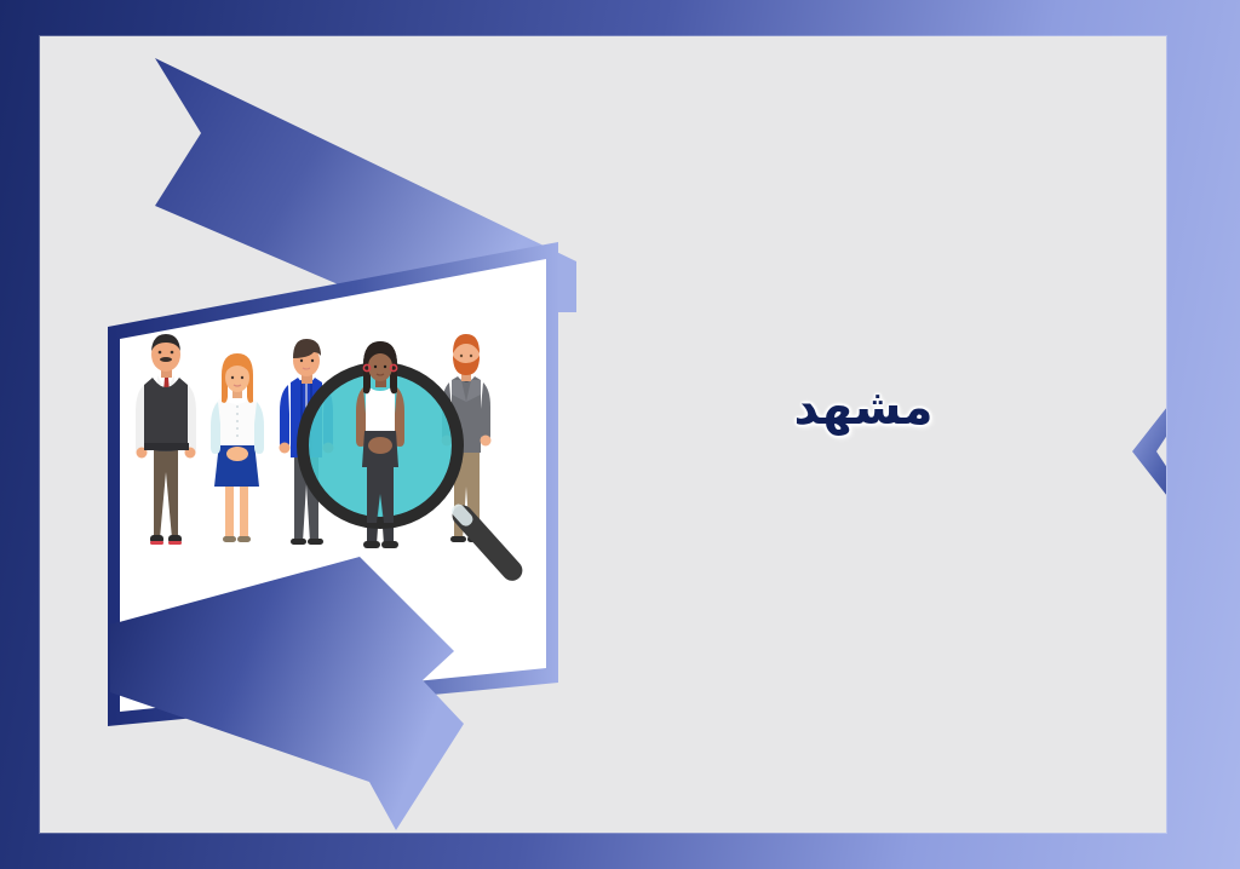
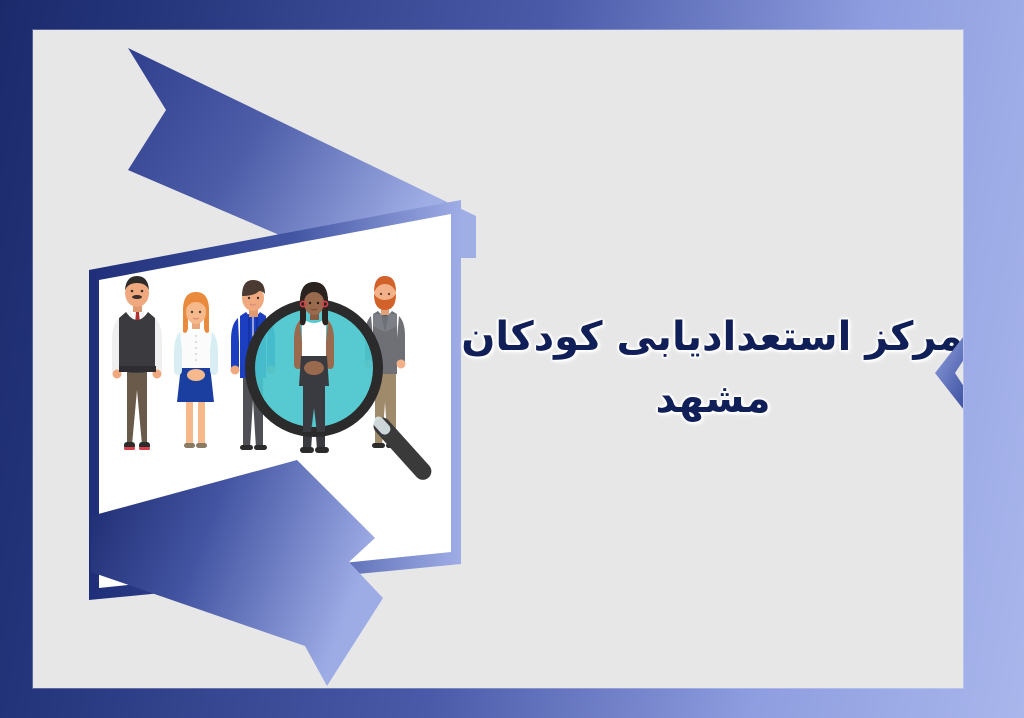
+ مرکز استعدادیابی کودکان
  مشهد
